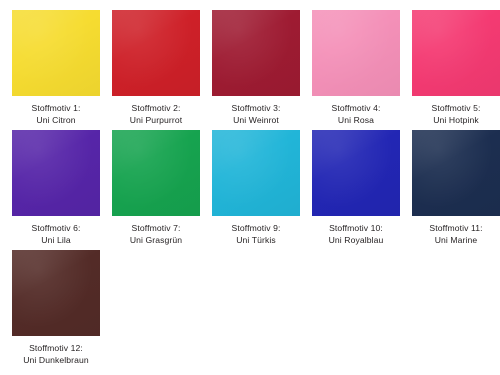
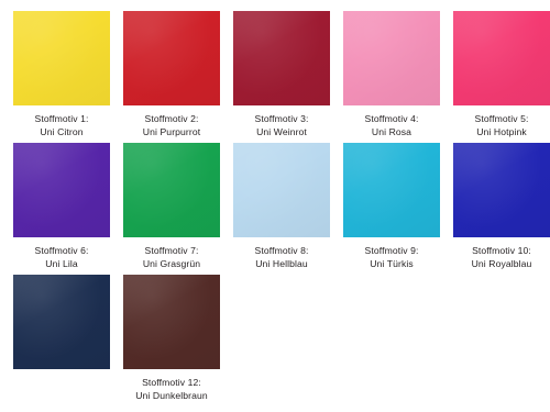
  Stoffmotiv 1:
  Uni Citron
  Stoffmotiv 2:
  Uni Purpurrot
  Stoffmotiv 3:
  Uni Weinrot
  Stoffmotiv 4:
  Uni Rosa
  Stoffmotiv 5:
  Uni Hotpink
  Stoffmotiv 6:
  Uni Lila
  Stoffmotiv 7:
  Uni Grasgrün
+ Stoffmotiv 8:
+ Uni Hellblau
  Stoffmotiv 9:
  Uni Türkis
  Stoffmotiv 10:
  Uni Royalblau
- Stoffmotiv 11:
- Uni Marine
  Stoffmotiv 12:
  Uni Dunkelbraun
